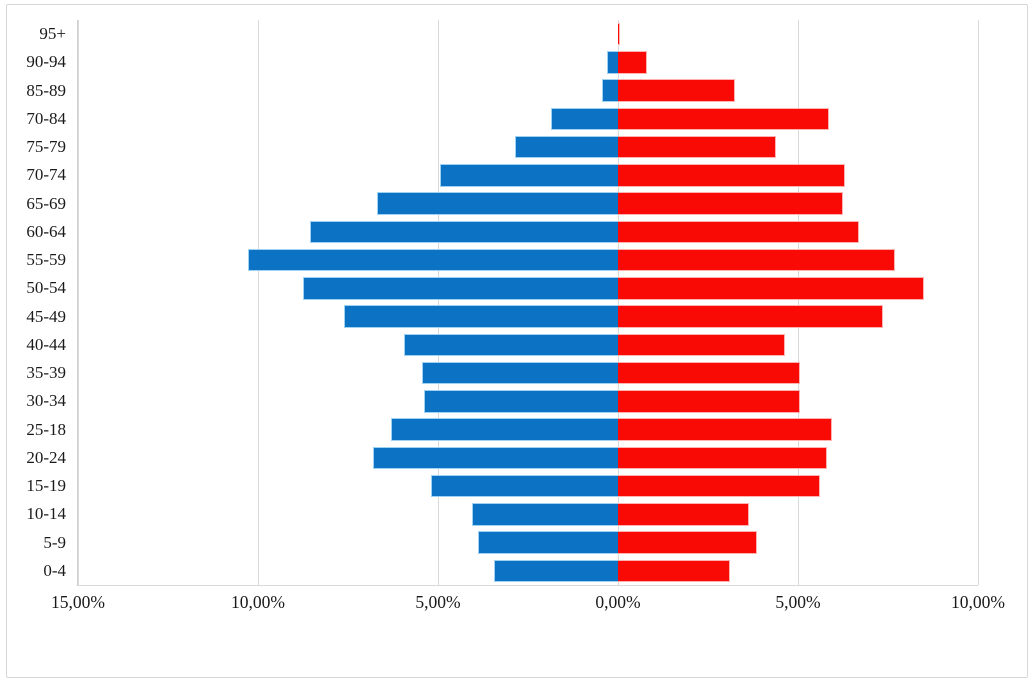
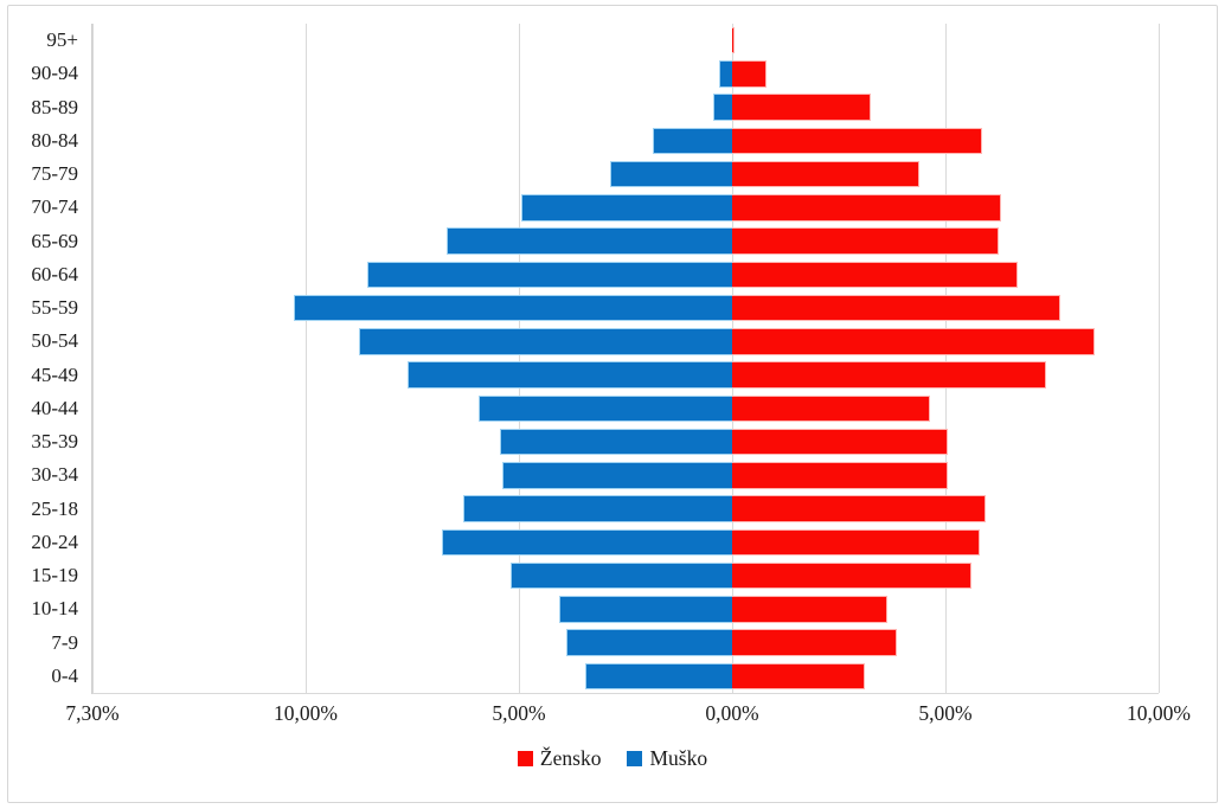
  95+
  90-94
  85-89
- 70-84
+ 80-84
  75-79
  70-74
  65-69
  60-64
  55-59
  50-54
  45-49
  40-44
  35-39
  30-34
  25-18
  20-24
  15-19
  10-14
- 5-9
+ 7-9
  0-4
- 15,00%
+ 7,30%
  10,00%
  5,00%
  0,00%
  5,00%
  10,00%
+ Žensko
+ Muško
